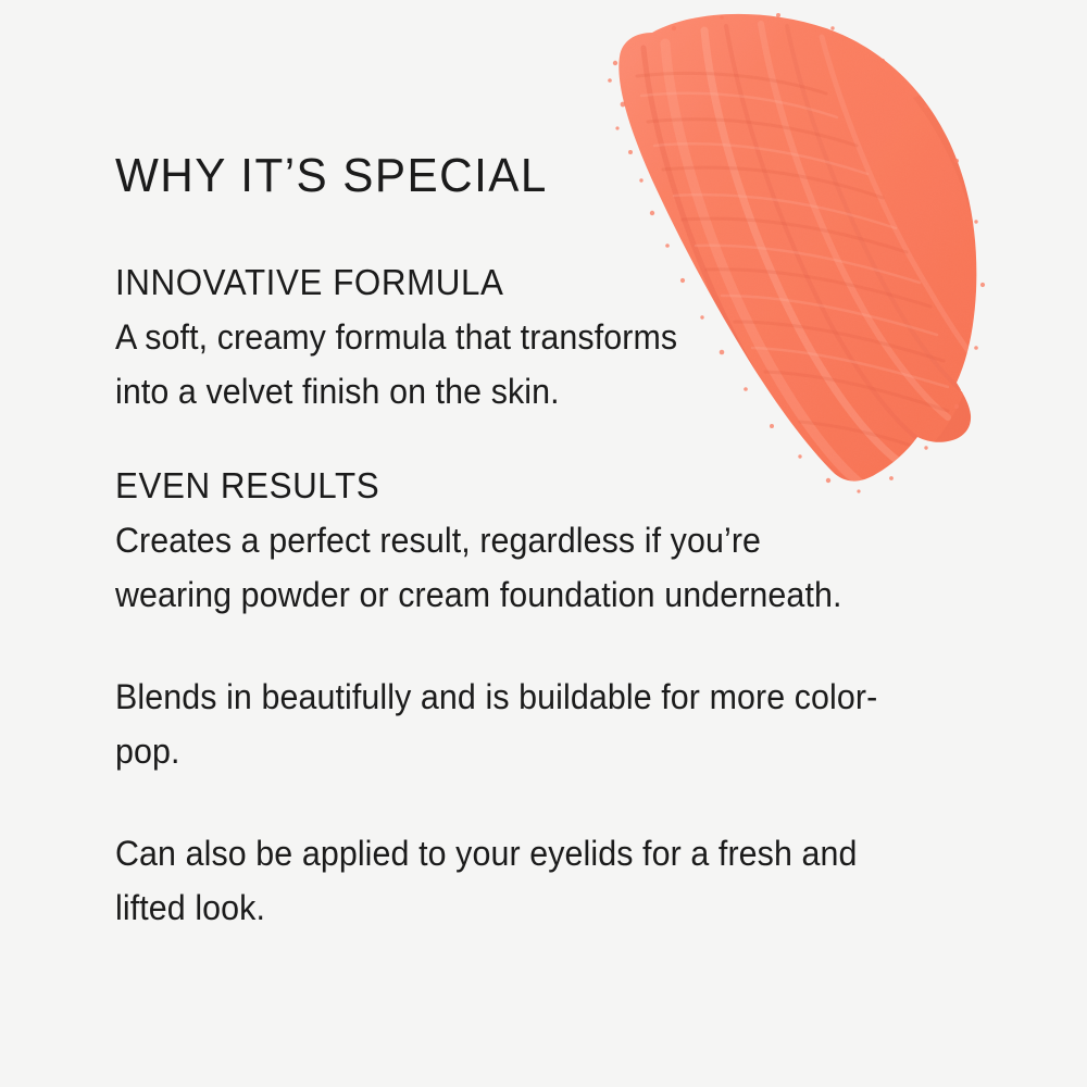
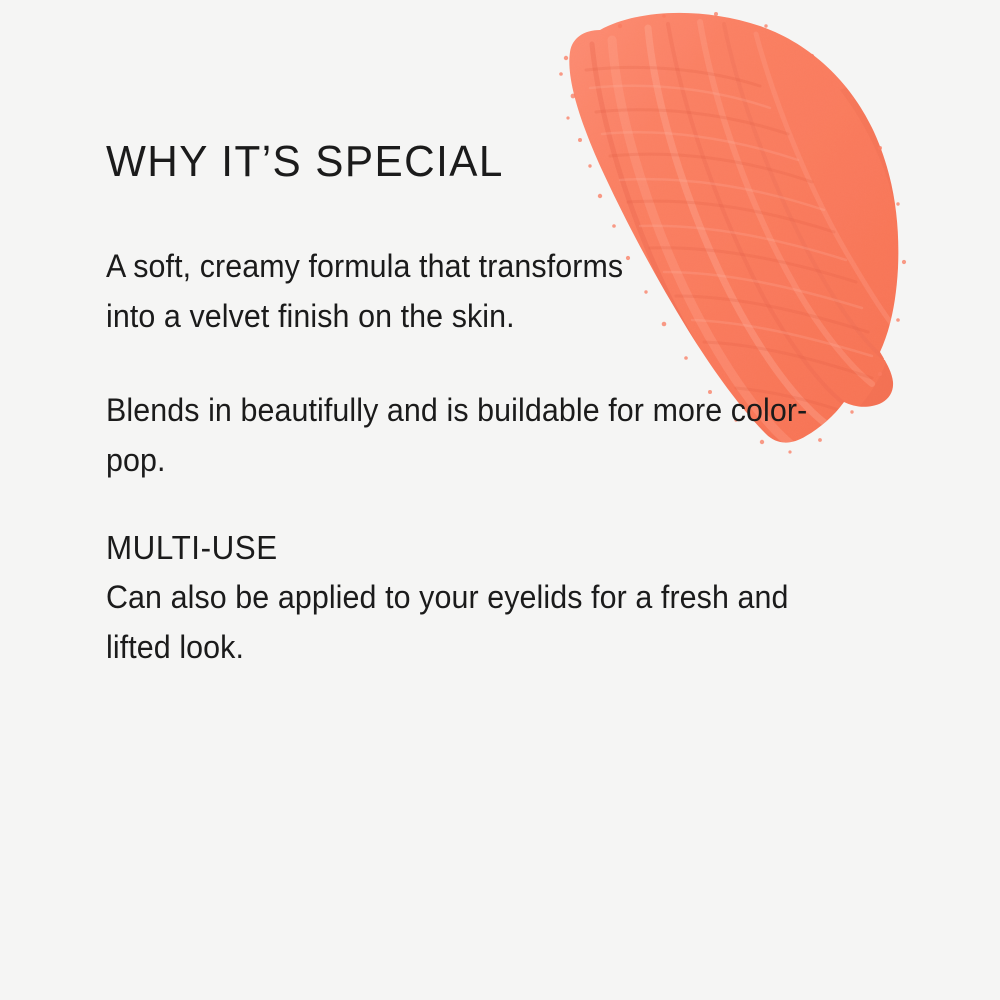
  WHY IT’S SPECIAL
- INNOVATIVE FORMULA
  A soft, creamy formula that transforms
  into a velvet finish on the skin.
- EVEN RESULTS
- Creates a perfect result, regardless if you’re
- wearing powder or cream foundation underneath.
  Blends in beautifully and is buildable for more color-
  pop.
+ MULTI-USE
  Can also be applied to your eyelids for a fresh and
  lifted look.
